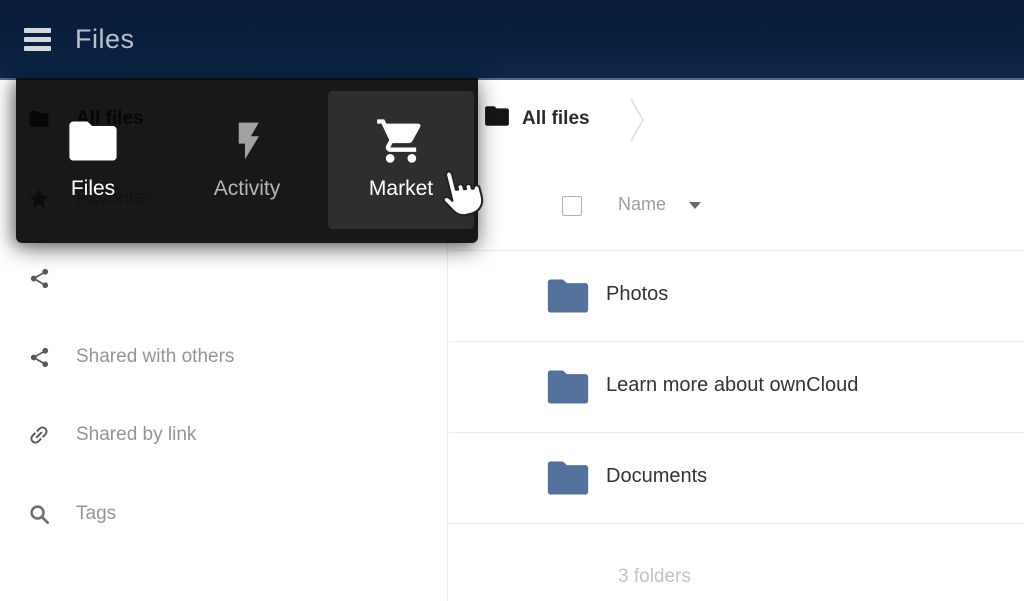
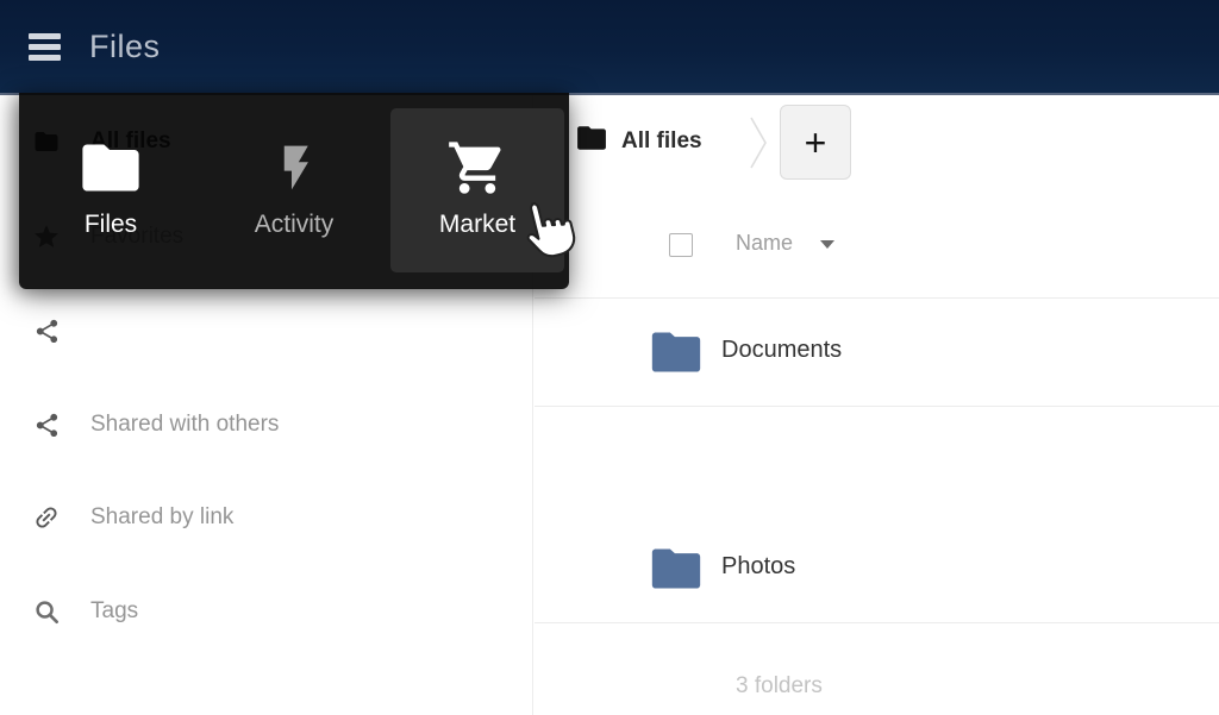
  Shared with others
  Shared by link
  Tags
  All files
+ +
  Name
- Photos
+ Documents
- Learn more about ownCloud
- Documents
+ Photos
  3 folders
  Files
  Files
  Activity
  Market
